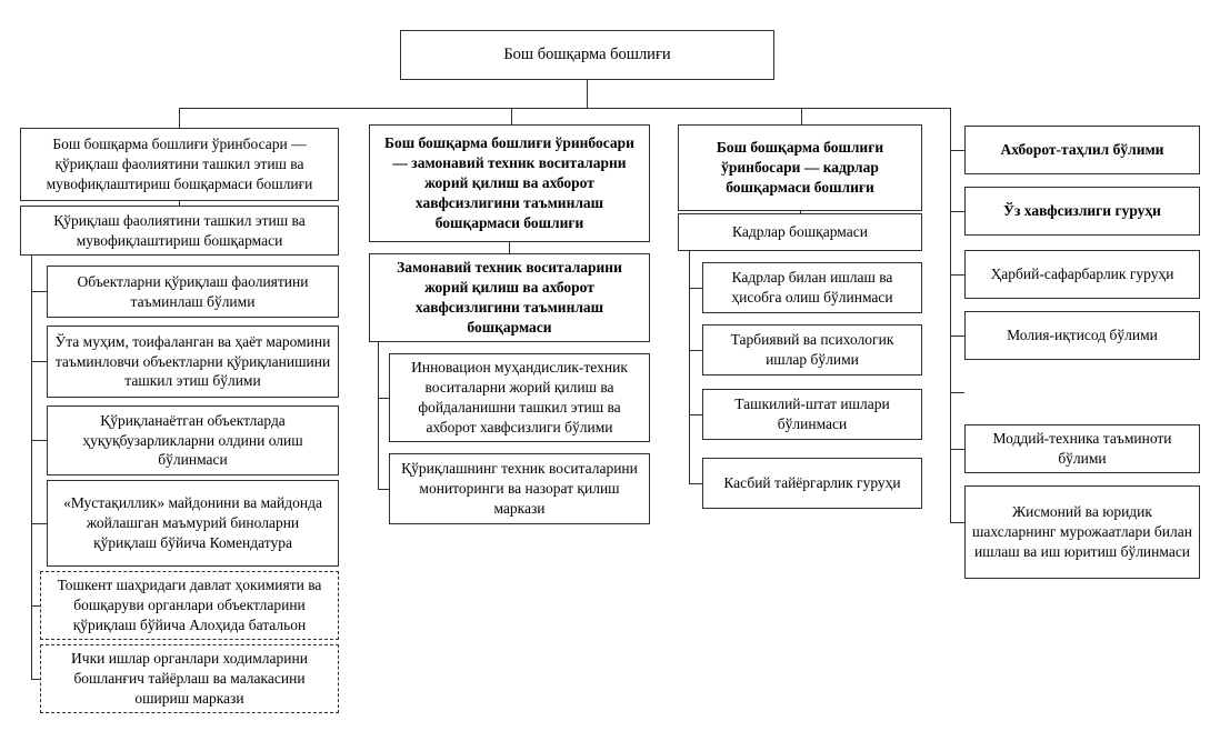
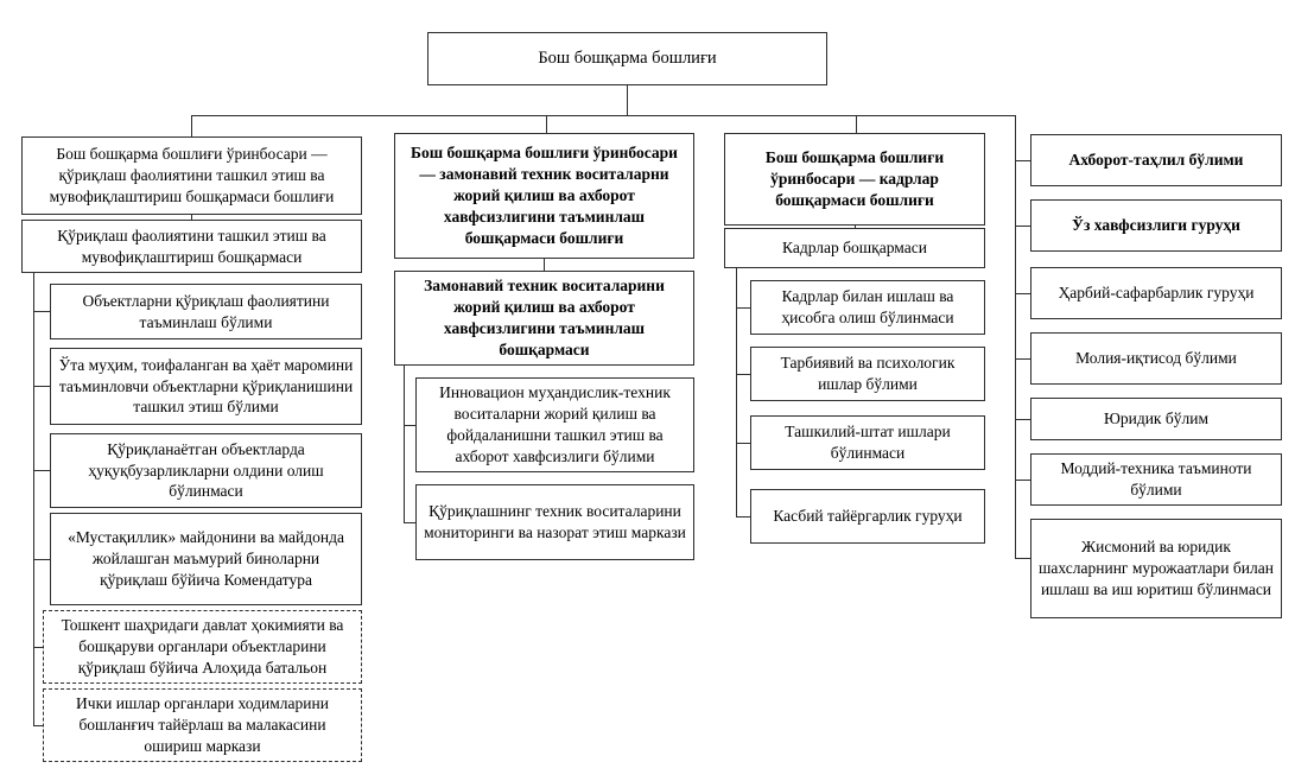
  Бош бошқарма бошлиғи
  Бош бошқарма бошлиғи ўринбосари — қўриқлаш фаолиятини ташкил этиш ва мувофиқлаштириш бошқармаси бошлиғи
  Қўриқлаш фаолиятини ташкил этиш ва мувофиқлаштириш бошқармаси
  Объектларни қўриқлаш фаолиятини таъминлаш бўлими
  Ўта муҳим, тоифаланган ва ҳаёт маромини таъминловчи объектларни қўриқланишини ташкил этиш бўлими
  Қўриқланаётган объектларда ҳуқуқбузарликларни олдини олиш бўлинмаси
  «Мустақиллик» майдонини ва майдонда жойлашган маъмурий биноларни қўриқлаш бўйича Комендатура
  Тошкент шаҳридаги давлат ҳокимияти ва бошқаруви органлари объектларини қўриқлаш бўйича Алоҳида батальон
  Ички ишлар органлари ходимларини бошланғич тайёрлаш ва малакасини ошириш маркази
  Бош бошқарма бошлиғи ўринбосари — замонавий техник воситаларни жорий қилиш ва ахборот хавфсизлигини таъминлаш бошқармаси бошлиғи
  Замонавий техник воситаларини жорий қилиш ва ахборот хавфсизлигини таъминлаш бошқармаси
  Инновацион муҳандислик-техник воситаларни жорий қилиш ва фойдаланишни ташкил этиш ва ахборот хавфсизлиги бўлими
- Қўриқлашнинг техник воситаларини мониторинги ва назорат қилиш маркази
+ Қўриқлашнинг техник воситаларини мониторинги ва назорат этиш маркази
  Бош бошқарма бошлиғи ўринбосари — кадрлар бошқармаси бошлиғи
  Кадрлар бошқармаси
  Кадрлар билан ишлаш ва ҳисобга олиш бўлинмаси
  Тарбиявий ва психологик ишлар бўлими
  Ташкилий-штат ишлари бўлинмаси
  Касбий тайёргарлик гуруҳи
  Ахборот-таҳлил бўлими
  Ўз хавфсизлиги гуруҳи
  Ҳарбий-сафарбарлик гуруҳи
  Молия-иқтисод бўлими
+ Юридик бўлим
  Моддий-техника таъминоти бўлими
  Жисмоний ва юридик шахсларнинг мурожаатлари билан ишлаш ва иш юритиш бўлинмаси
